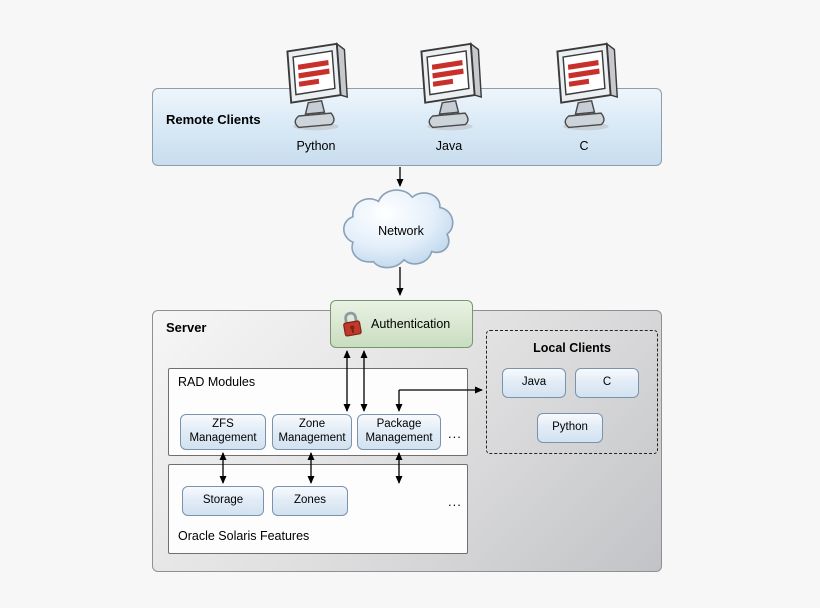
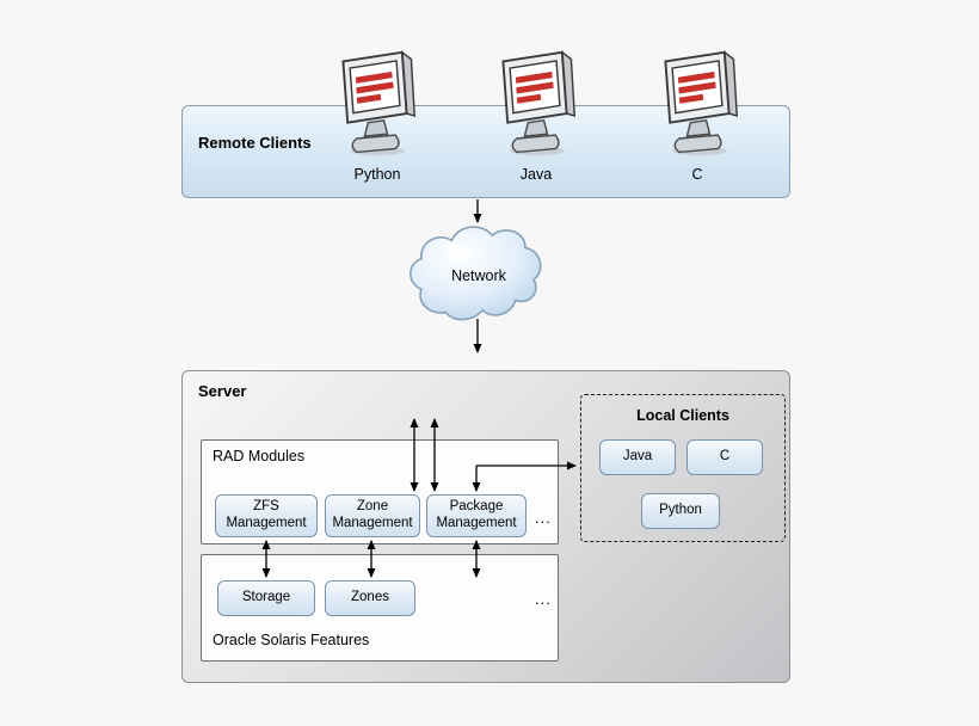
  Remote Clients
  Python
  Java
  C
  Network
  Server
- Authentication
  RAD Modules
  ZFS
  Management
  Zone
  Management
  Package
  Management
  ...
  Storage
  Zones
  ...
  Oracle Solaris Features
  Local Clients
  Java
  C
  Python
